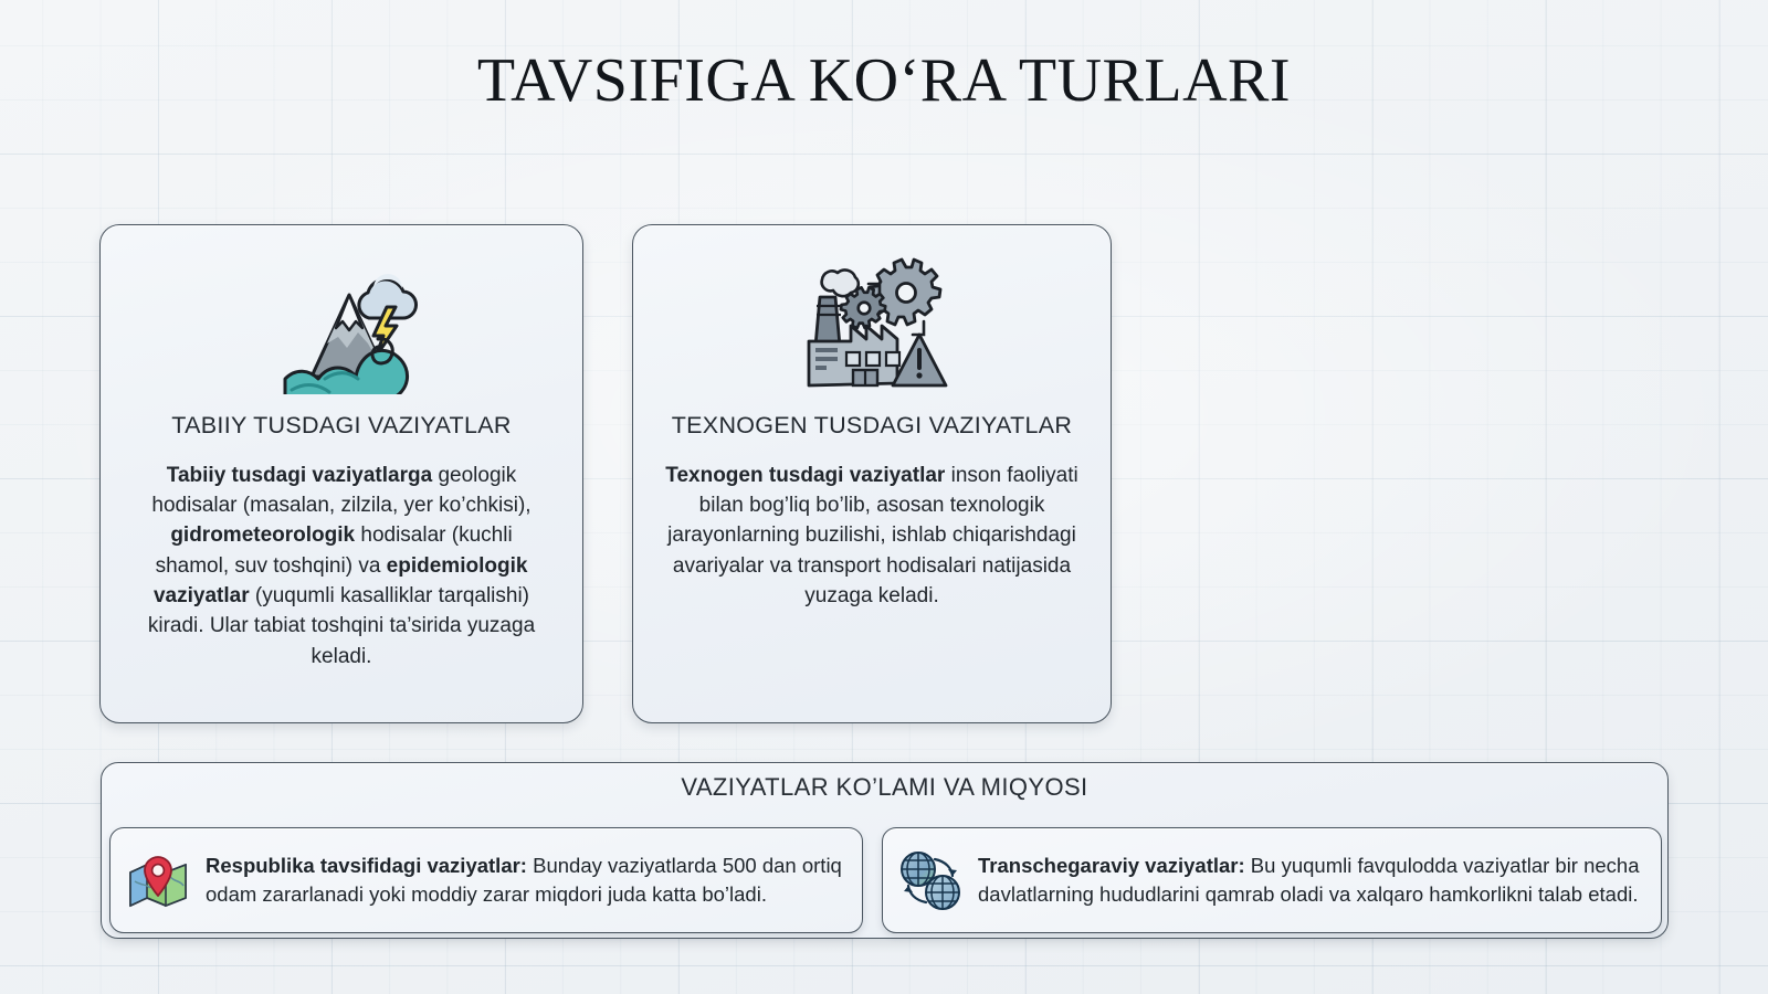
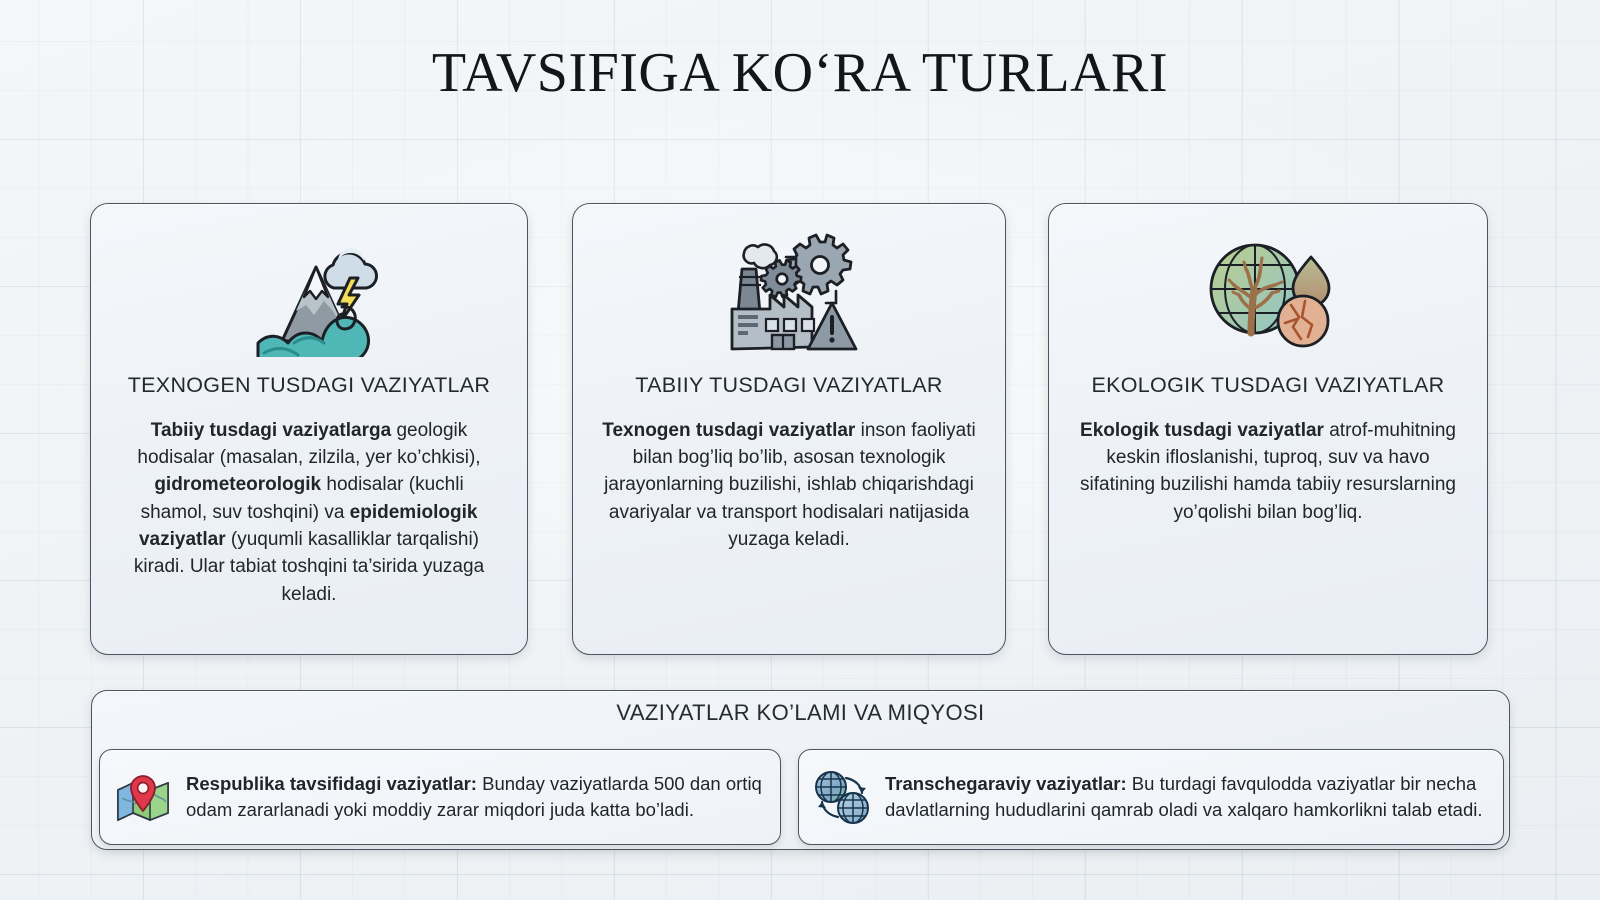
  TAVSIFIGA KO‘RA TURLARI
- TABIIY TUSDAGI VAZIYATLAR
+ TEXNOGEN TUSDAGI VAZIYATLAR
  Tabiiy tusdagi vaziyatlarga geologik hodisalar (masalan, zilzila, yer ko’chkisi), gidrometeorologik hodisalar (kuchli shamol, suv toshqini) va epidemiologik vaziyatlar (yuqumli kasalliklar tarqalishi) kiradi. Ular tabiat toshqini ta’sirida yuzaga keladi.
- TEXNOGEN TUSDAGI VAZIYATLAR
+ TABIIY TUSDAGI VAZIYATLAR
  Texnogen tusdagi vaziyatlar inson faoliyati bilan bog’liq bo’lib, asosan texnologik jarayonlarning buzilishi, ishlab chiqarishdagi avariyalar va transport hodisalari natijasida yuzaga keladi.
+ EKOLOGIK TUSDAGI VAZIYATLAR
+ Ekologik tusdagi vaziyatlar atrof-muhitning keskin ifloslanishi, tuproq, suv va havo sifatining buzilishi hamda tabiiy resurslarning yo’qolishi bilan bog’liq.
  VAZIYATLAR KO’LAMI VA MIQYOSI
  Respublika tavsifidagi vaziyatlar: Bunday vaziyatlarda 500 dan ortiq odam zararlanadi yoki moddiy zarar miqdori juda katta bo’ladi.
- Transchegaraviy vaziyatlar: Bu yuqumli favqulodda vaziyatlar bir necha davlatlarning hududlarini qamrab oladi va xalqaro hamkorlikni talab etadi.
+ Transchegaraviy vaziyatlar: Bu turdagi favqulodda vaziyatlar bir necha davlatlarning hududlarini qamrab oladi va xalqaro hamkorlikni talab etadi.
